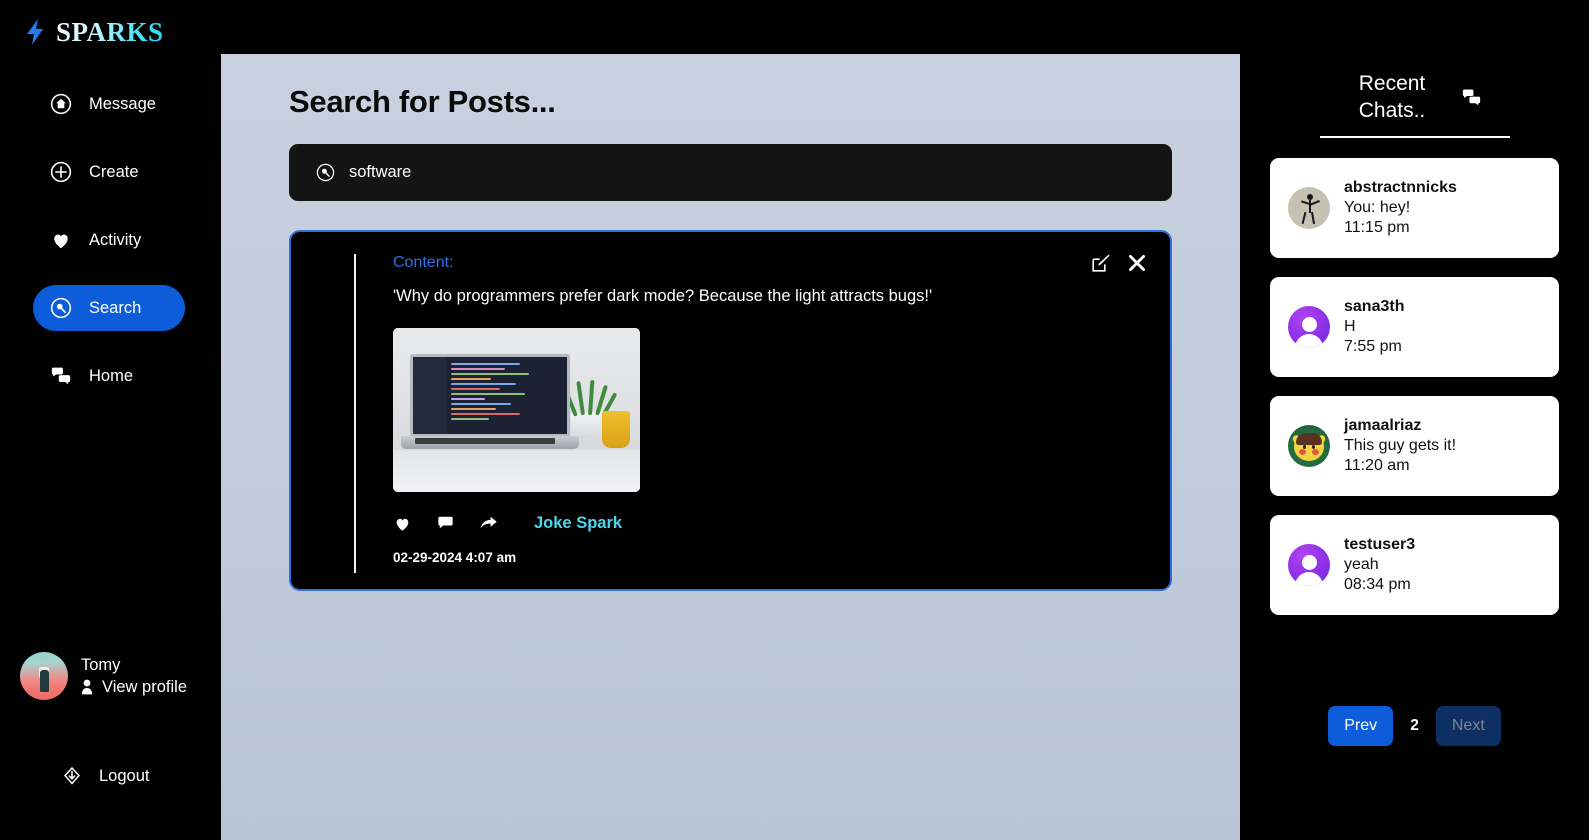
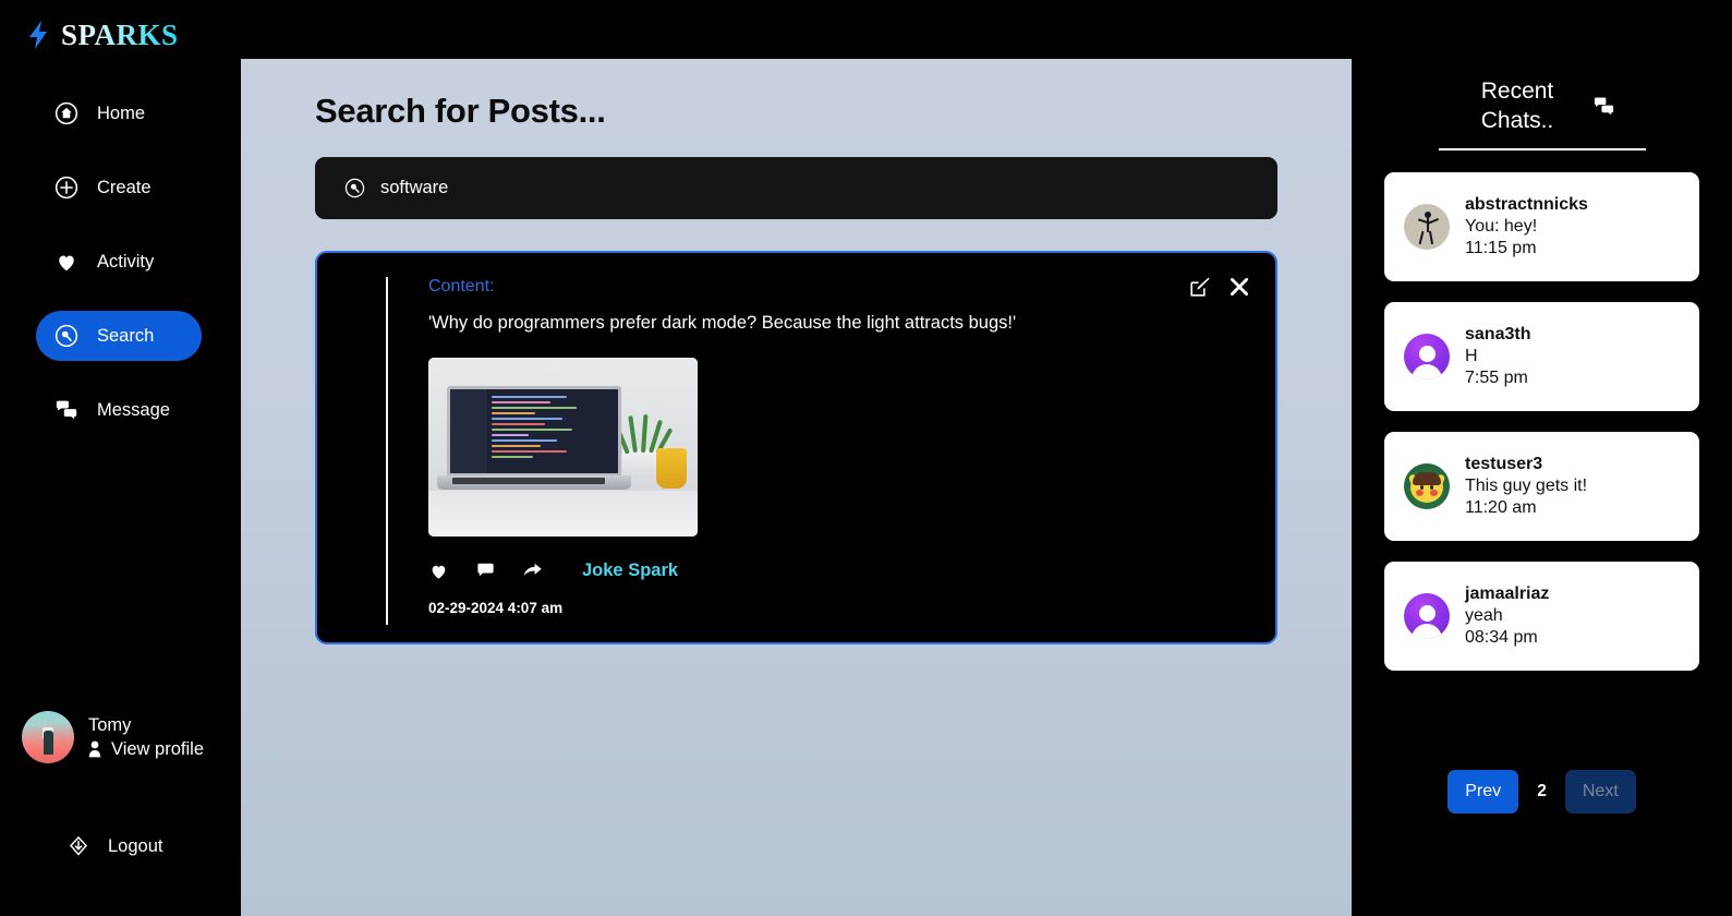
  SPARKS
- Message
+ Home
  Create
  Activity
  Search
- Home
+ Message
  Tomy
  View profile
  Logout
  Search for Posts...
  software
  Content:
  'Why do programmers prefer dark mode? Because the light attracts bugs!'
  Joke Spark
  02-29-2024 4:07 am
  Recent Chats..
  abstractnnicks
  You: hey!
  11:15 pm
  sana3th
  H
  7:55 pm
- jamaalriaz
+ testuser3
  This guy gets it!
  11:20 am
- testuser3
+ jamaalriaz
  yeah
  08:34 pm
  Prev
  2
  Next
